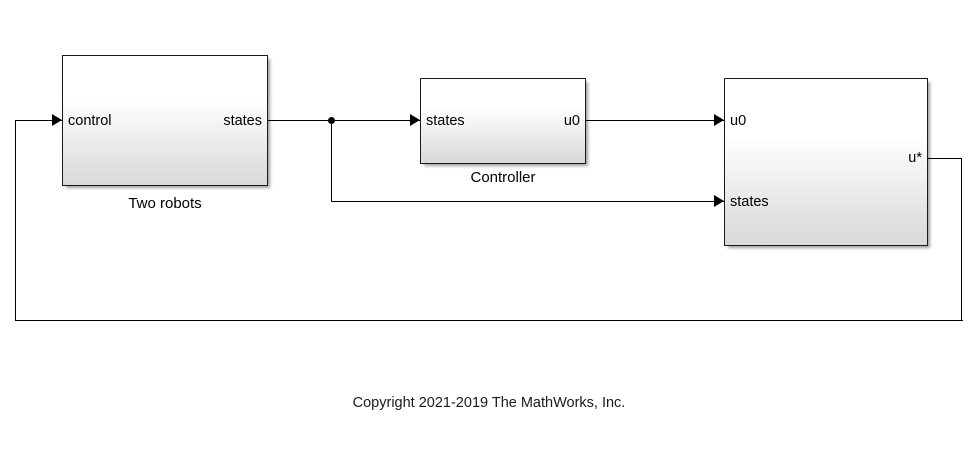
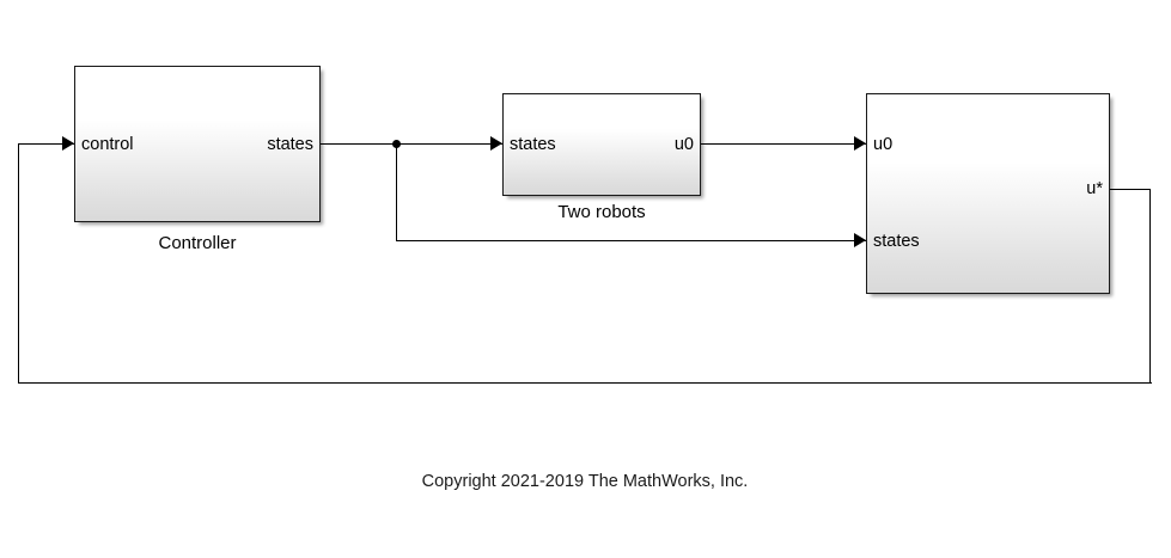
  control
  states
- Two robots
+ Controller
  states
  u0
- Controller
+ Two robots
  u0
  states
  u*
  Copyright 2021-2019 The MathWorks, Inc.
